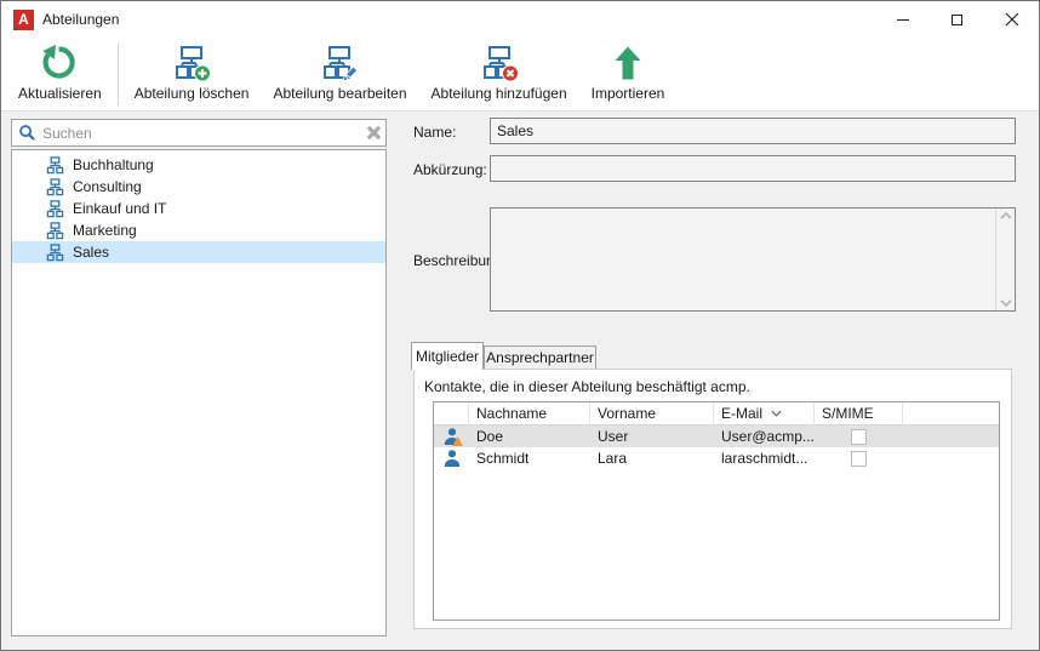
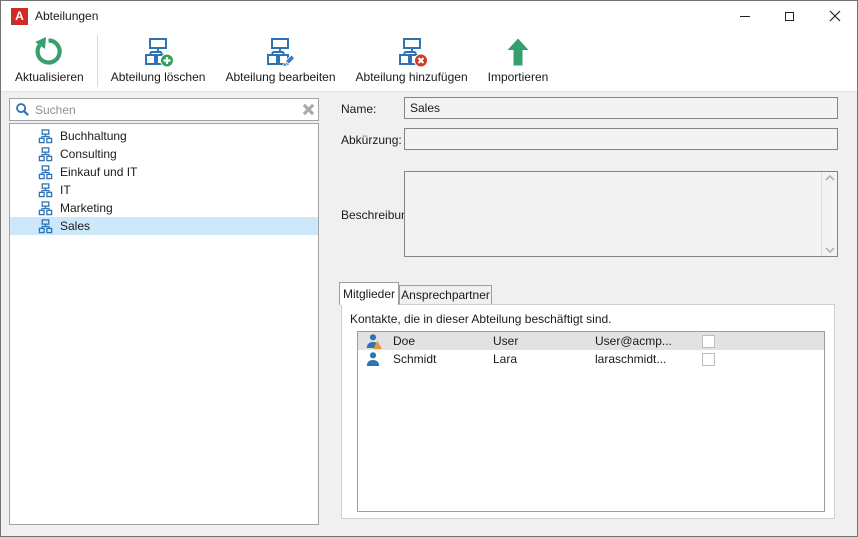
  A
  Abteilungen
  Aktualisieren
  Abteilung löschen
  Abteilung bearbeiten
  Abteilung hinzufügen
  Importieren
  Suchen
  Buchhaltung
  Consulting
  Einkauf und IT
+ IT
  Marketing
  Sales
  Name:
  Sales
  Abkürzung:
  Beschreibu
  Mitglieder
  Ansprechpartner
- Kontakte, die in dieser Abteilung beschäftigt acmp.
+ Kontakte, die in dieser Abteilung beschäftigt sind.
- Nachname
- Vorname
- E-Mail
- S/MIME
  Doe
  User
  User@acmp...
  Schmidt
  Lara
  laraschmidt...
